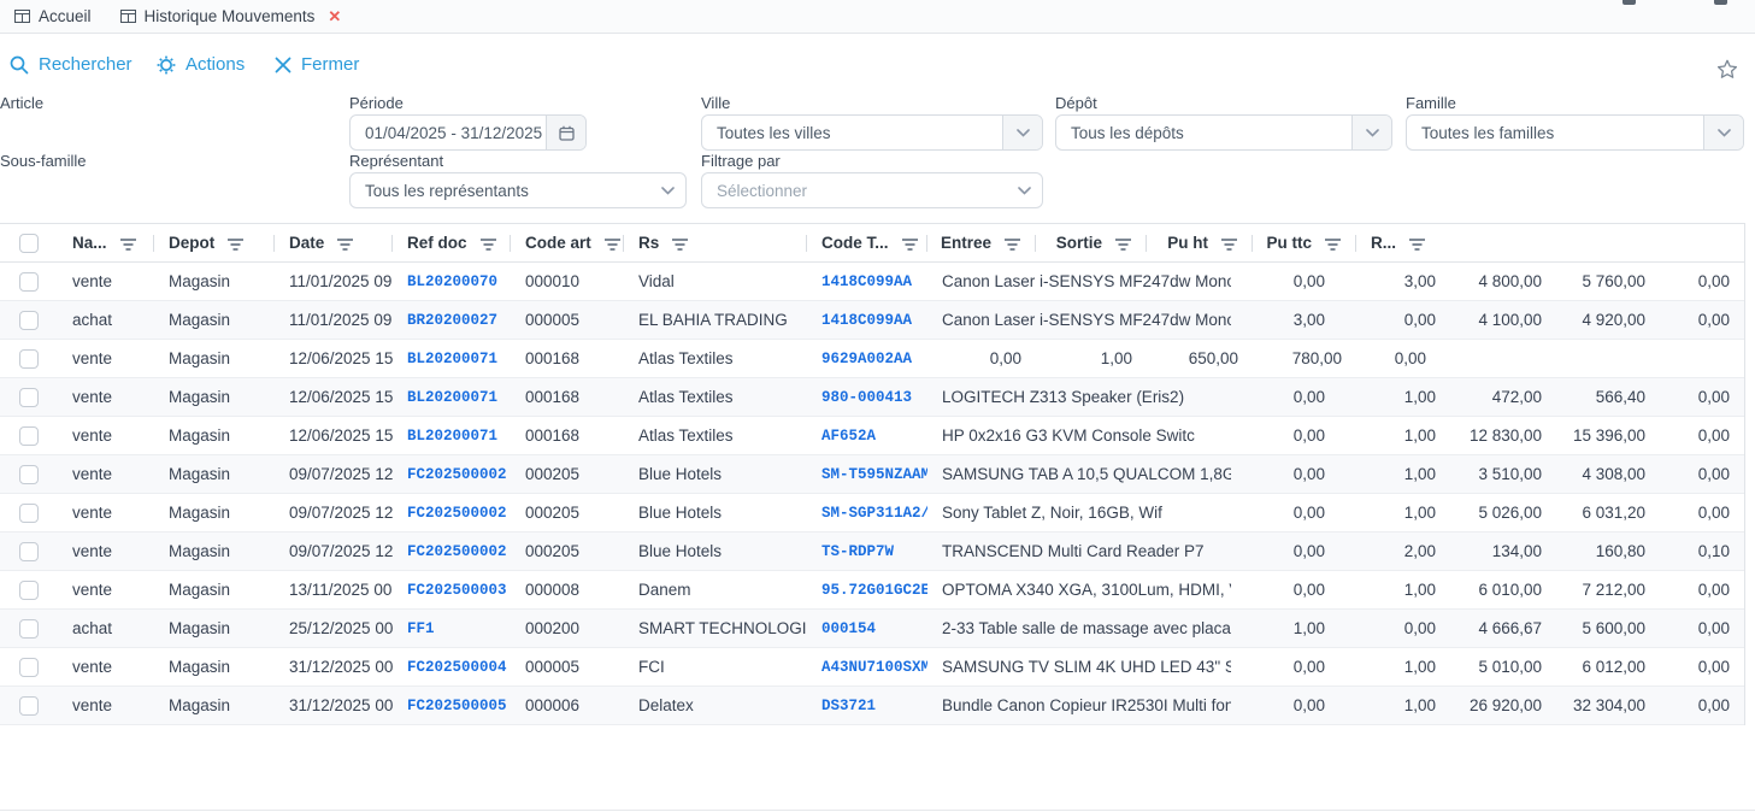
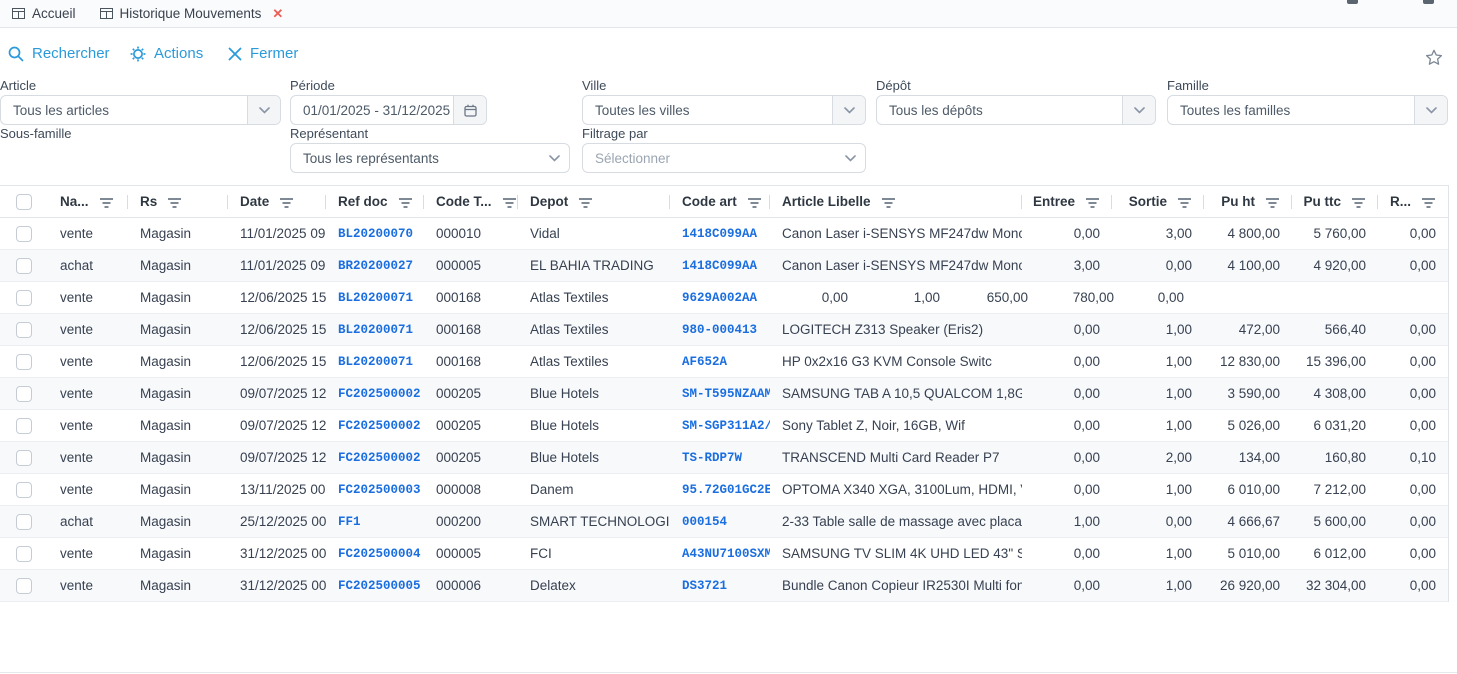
  Accueil
  Historique Mouvements
  ✕
  Rechercher
  Actions
  Fermer
  Article
  Période
  Ville
  Dépôt
  Famille
+ Tous les articles
- 01/04/2025 - 31/12/2025
+ 01/01/2025 - 31/12/2025
  Toutes les villes
  Tous les dépôts
  Toutes les familles
  Sous-famille
  Représentant
  Filtrage par
  Tous les représentants
  Sélectionner
  Na...
- Depot
+ Rs
  Date
  Ref doc
- Code art
+ Code T...
- Rs
+ Depot
- Code T...
+ Code art
+ Article Libelle
  Entree
  Sortie
  Pu ht
  Pu ttc
  R...
  vente
  Magasin
  11/01/2025 09
  BL20200070
  000010
  Vidal
  1418C099AA
  Canon Laser i-SENSYS MF247dw Mon
  0,00
  3,00
  4 800,00
  5 760,00
  0,00
  achat
  Magasin
  11/01/2025 09
  BR20200027
  000005
  EL BAHIA TRADING
  1418C099AA
  Canon Laser i-SENSYS MF247dw Mon
  3,00
  0,00
  4 100,00
  4 920,00
  0,00
  vente
  Magasin
  12/06/2025 15
  BL20200071
  000168
  Atlas Textiles
  9629A002AA
  0,00
  1,00
  650,00
  780,00
  0,00
  vente
  Magasin
  12/06/2025 15
  BL20200071
  000168
  Atlas Textiles
  980-000413
  LOGITECH Z313 Speaker (Eris2)
  0,00
  1,00
  472,00
  566,40
  0,00
  vente
  Magasin
  12/06/2025 15
  BL20200071
  000168
  Atlas Textiles
  AF652A
  HP 0x2x16 G3 KVM Console Switc
  0,00
  1,00
  12 830,00
  15 396,00
  0,00
  vente
  Magasin
  09/07/2025 12
  FC202500002
  000205
  Blue Hotels
  SM-T595NZAAM
  SAMSUNG TAB A 10,5 QUALCOM 1,8G
  0,00
  1,00
- 3 510,00
+ 3 590,00
  4 308,00
  0,00
  vente
  Magasin
  09/07/2025 12
  FC202500002
  000205
  Blue Hotels
  SM-SGP311A2/
  Sony Tablet Z, Noir, 16GB, Wif
  0,00
  1,00
  5 026,00
  6 031,20
  0,00
  vente
  Magasin
  09/07/2025 12
  FC202500002
  000205
  Blue Hotels
  TS-RDP7W
  TRANSCEND Multi Card Reader P7
  0,00
  2,00
  134,00
  160,80
  0,10
  vente
  Magasin
  13/11/2025 00
  FC202500003
  000008
  Danem
  95.72G01GC2E
  OPTOMA X340 XGA, 3100Lum, HDMI,
  0,00
  1,00
  6 010,00
  7 212,00
  0,00
  achat
  Magasin
  25/12/2025 00
  FF1
  000200
  SMART TECHNOLOGI
  000154
  2-33 Table salle de massage avec placa
  1,00
  0,00
  4 666,67
  5 600,00
  0,00
  vente
  Magasin
  31/12/2025 00
  FC202500004
  000005
  FCI
  A43NU7100SXM
  SAMSUNG TV SLIM 4K UHD LED 43" S
  0,00
  1,00
  5 010,00
  6 012,00
  0,00
  vente
  Magasin
  31/12/2025 00
  FC202500005
  000006
  Delatex
  DS3721
  Bundle Canon Copieur IR2530I Multi fon
  0,00
  1,00
  26 920,00
  32 304,00
  0,00
